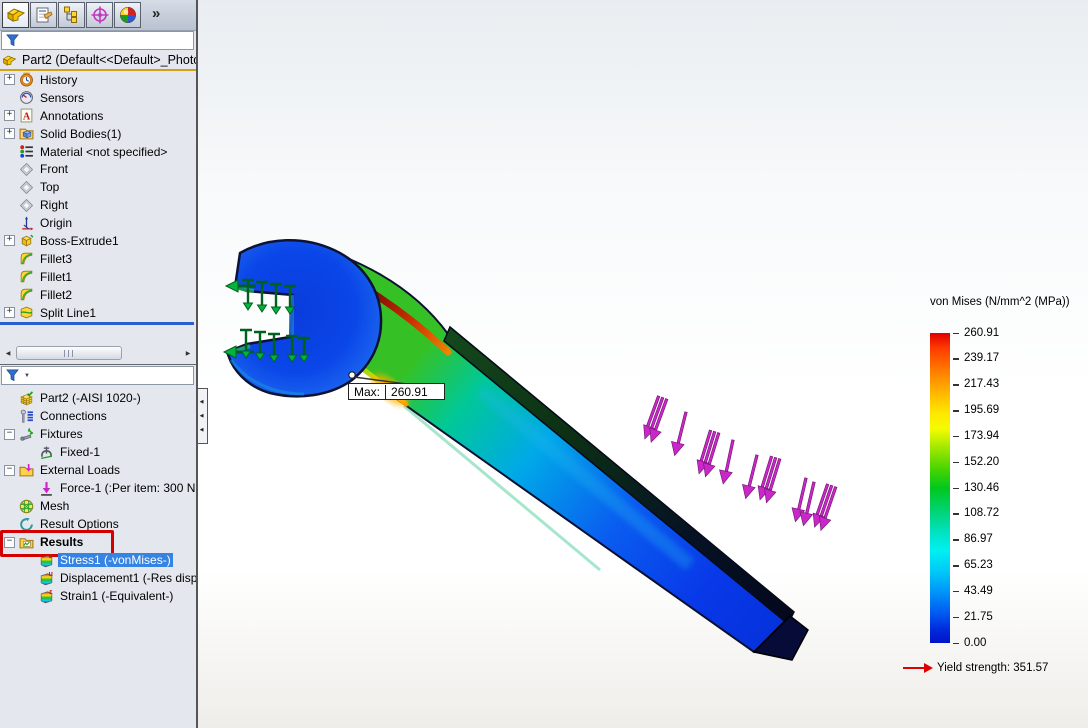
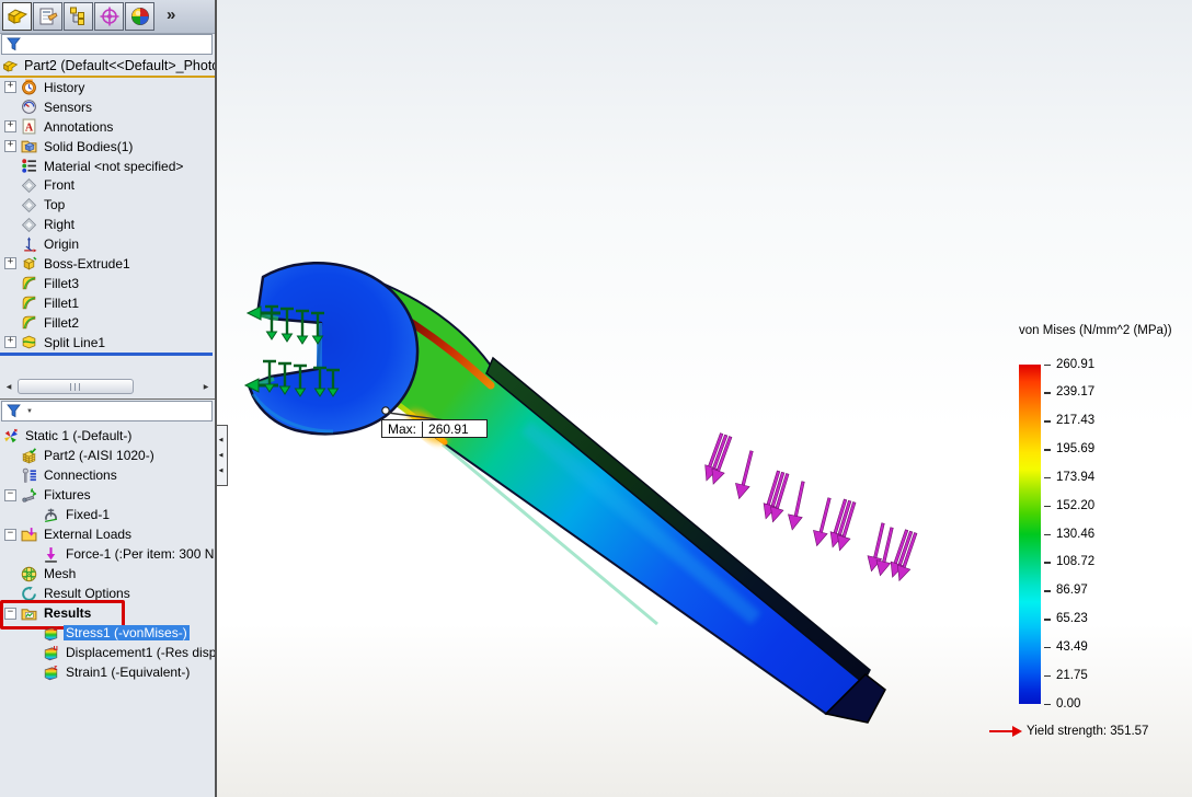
  Max:
  260.91
  von Mises (N/mm^2 (MPa))
  260.91
  239.17
  217.43
  195.69
  173.94
  152.20
  130.46
  108.72
  86.97
  65.23
  43.49
  21.75
  0.00
  Yield strength: 351.57
  »
  Part2 (Default<<Default>_Phot
  +
  History
  Sensors
  +
  A
  Annotations
  +
  Solid Bodies(1)
  Material <not specified>
  Front
  Top
  Right
  Origin
  +
  Boss-Extrude1
  Fillet3
  Fillet1
  Fillet2
  +
  Split Line1
+ Static 1 (-Default-)
  Part2 (-AISI 1020-)
  Connections
  −
  Fixtures
  Fixed-1
  −
  External Loads
  Force-1 (:Per item: 300 N
  Mesh
  Result Options
  −
  Results
  Stress1 (-vonMises-)
  Displacement1 (-Res disp
  Strain1 (-Equivalent-)
